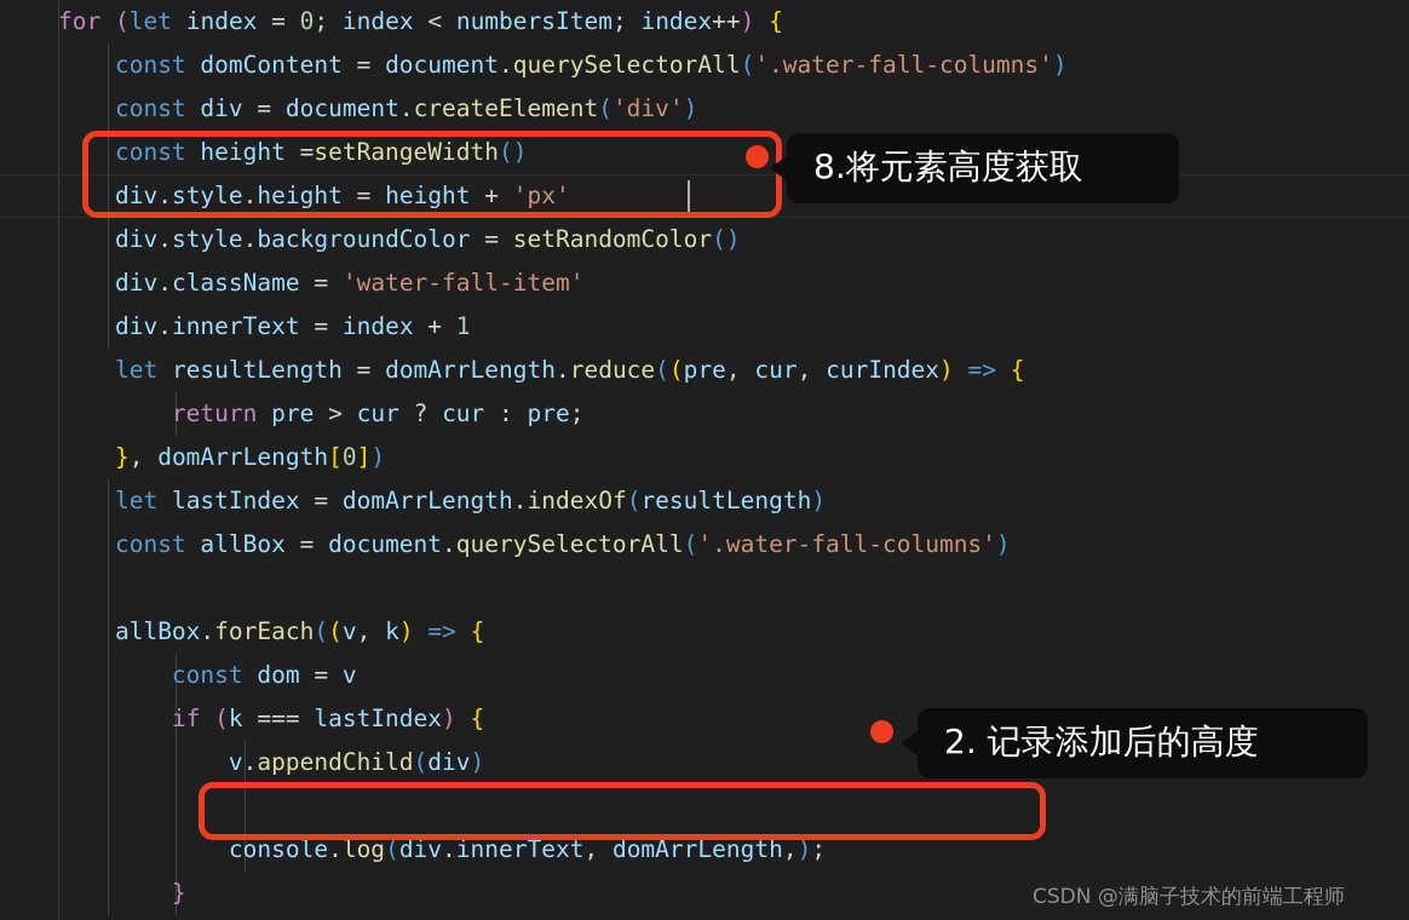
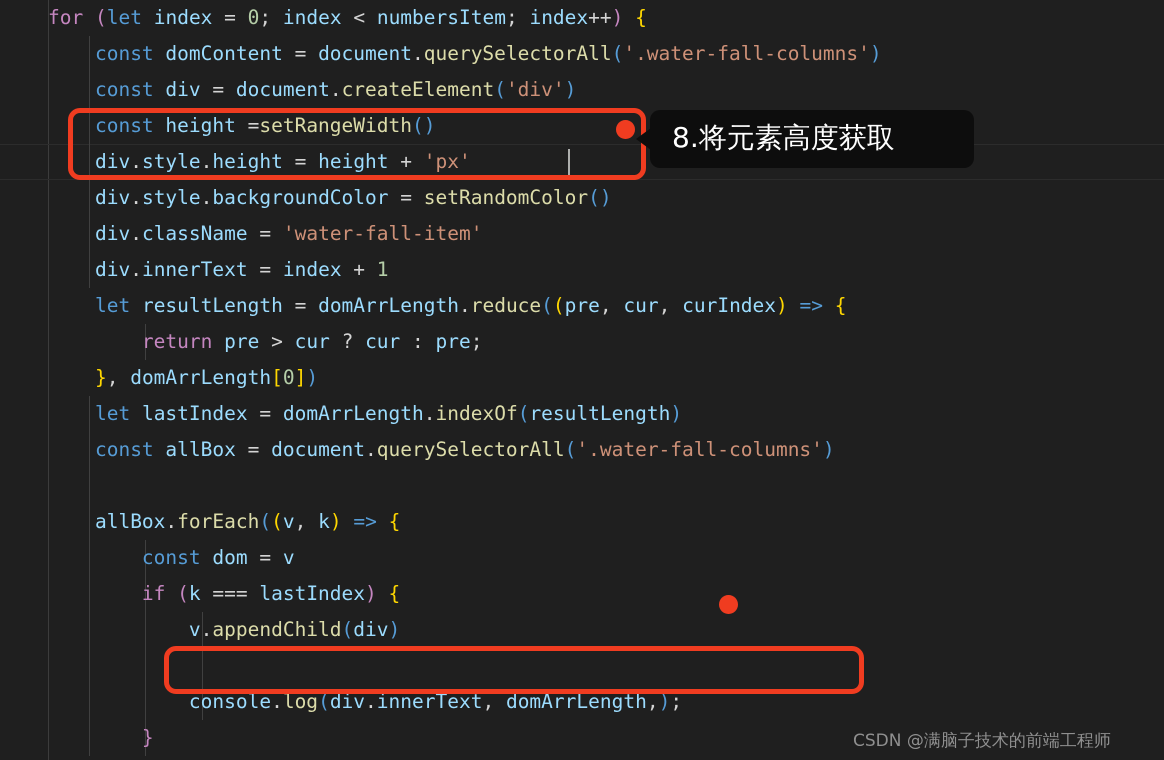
  for (let index = 0; index < numbersItem; index++) {
  const domContent = document.querySelectorAll('.water-fall-columns')
  const div = document.createElement('div')
  const height =setRangeWidth()
  div.style.height = height + 'px'
  div.style.backgroundColor = setRandomColor()
  div.className = 'water-fall-item'
  div.innerText = index + 1
  let resultLength = domArrLength.reduce((pre, cur, curIndex) => {
  return pre > cur ? cur : pre;
  }, domArrLength[0])
  let lastIndex = domArrLength.indexOf(resultLength)
  const allBox = document.querySelectorAll('.water-fall-columns')
  allBox.forEach((v, k) => {
  const dom = v
  if (k === lastIndex) {
  v.appendChild(div)
  console.log(div.innerText, domArrLength,);
  }
  8.将元素高度获取
- 2. 记录添加后的高度
  CSDN @满脑子技术的前端工程师
